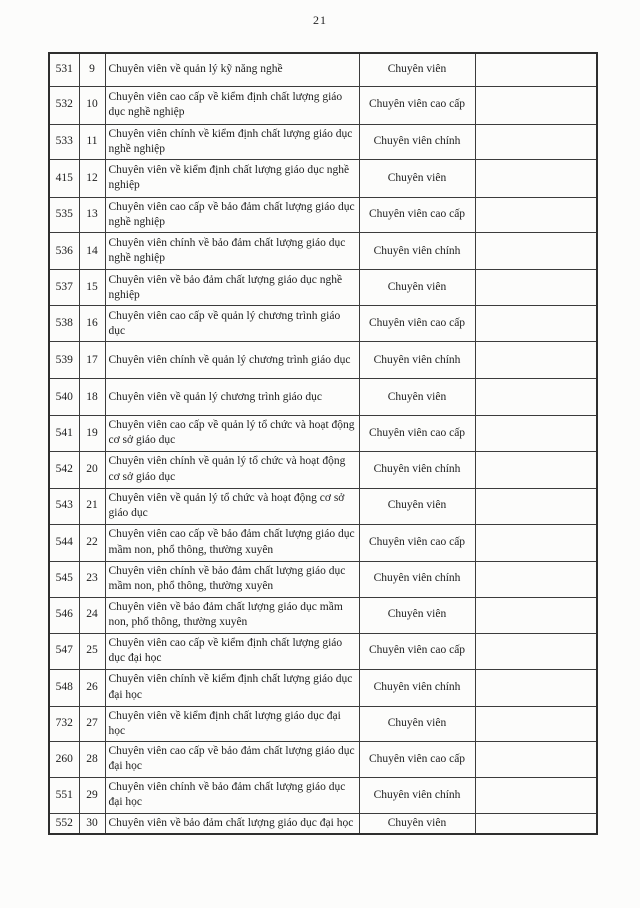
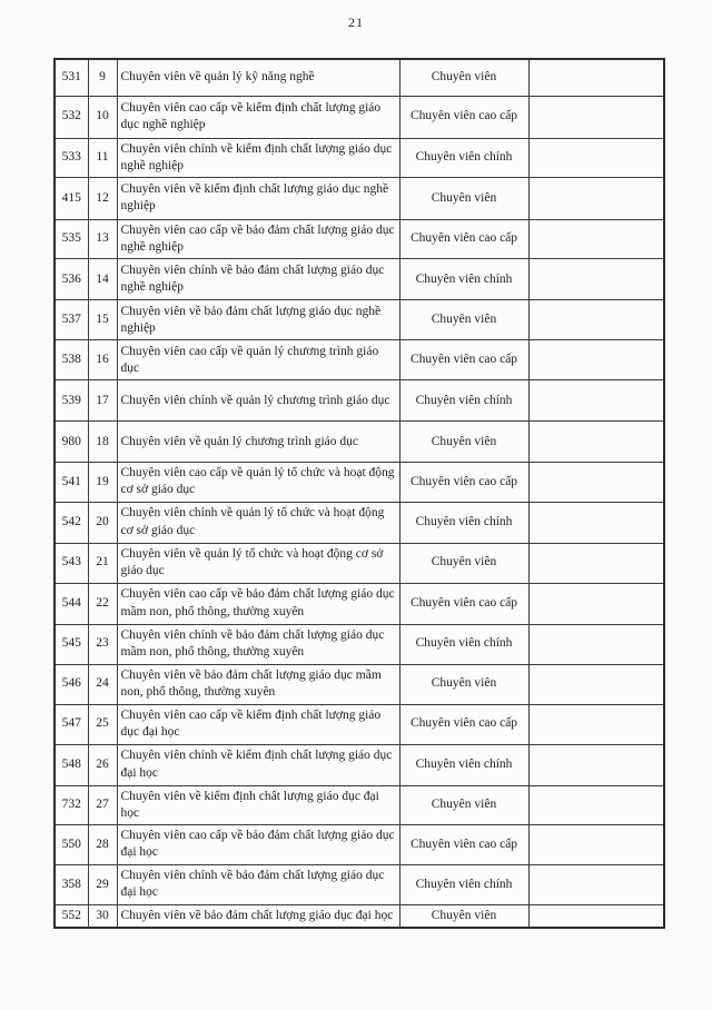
  21
  531	9	Chuyên viên về quản lý kỹ năng nghề	Chuyên viên
  532	10	Chuyên viên cao cấp về kiểm định chất lượng giáo dục nghề nghiệp	Chuyên viên cao cấp
  533	11	Chuyên viên chính về kiểm định chất lượng giáo dục nghề nghiệp	Chuyên viên chính
  415	12	Chuyên viên về kiểm định chất lượng giáo dục nghề nghiệp	Chuyên viên
  535	13	Chuyên viên cao cấp về bảo đảm chất lượng giáo dục nghề nghiệp	Chuyên viên cao cấp
  536	14	Chuyên viên chính về bảo đảm chất lượng giáo dục nghề nghiệp	Chuyên viên chính
  537	15	Chuyên viên về bảo đảm chất lượng giáo dục nghề nghiệp	Chuyên viên
  538	16	Chuyên viên cao cấp về quản lý chương trình giáo dục	Chuyên viên cao cấp
  539	17	Chuyên viên chính về quản lý chương trình giáo dục	Chuyên viên chính
- 540	18	Chuyên viên về quản lý chương trình giáo dục	Chuyên viên
+ 980	18	Chuyên viên về quản lý chương trình giáo dục	Chuyên viên
  541	19	Chuyên viên cao cấp về quản lý tổ chức và hoạt động cơ sở giáo dục	Chuyên viên cao cấp
  542	20	Chuyên viên chính về quản lý tổ chức và hoạt động cơ sở giáo dục	Chuyên viên chính
  543	21	Chuyên viên về quản lý tổ chức và hoạt động cơ sở giáo dục	Chuyên viên
  544	22	Chuyên viên cao cấp về bảo đảm chất lượng giáo dục mầm non, phổ thông, thường xuyên	Chuyên viên cao cấp
  545	23	Chuyên viên chính về bảo đảm chất lượng giáo dục mầm non, phổ thông, thường xuyên	Chuyên viên chính
  546	24	Chuyên viên về bảo đảm chất lượng giáo dục mầm non, phổ thông, thường xuyên	Chuyên viên
  547	25	Chuyên viên cao cấp về kiểm định chất lượng giáo dục đại học	Chuyên viên cao cấp
  548	26	Chuyên viên chính về kiểm định chất lượng giáo dục đại học	Chuyên viên chính
  732	27	Chuyên viên về kiểm định chất lượng giáo dục đại học	Chuyên viên
- 260	28	Chuyên viên cao cấp về bảo đảm chất lượng giáo dục đại học	Chuyên viên cao cấp
+ 550	28	Chuyên viên cao cấp về bảo đảm chất lượng giáo dục đại học	Chuyên viên cao cấp
- 551	29	Chuyên viên chính về bảo đảm chất lượng giáo dục đại học	Chuyên viên chính
+ 358	29	Chuyên viên chính về bảo đảm chất lượng giáo dục đại học	Chuyên viên chính
  552	30	Chuyên viên về bảo đảm chất lượng giáo dục đại học	Chuyên viên
